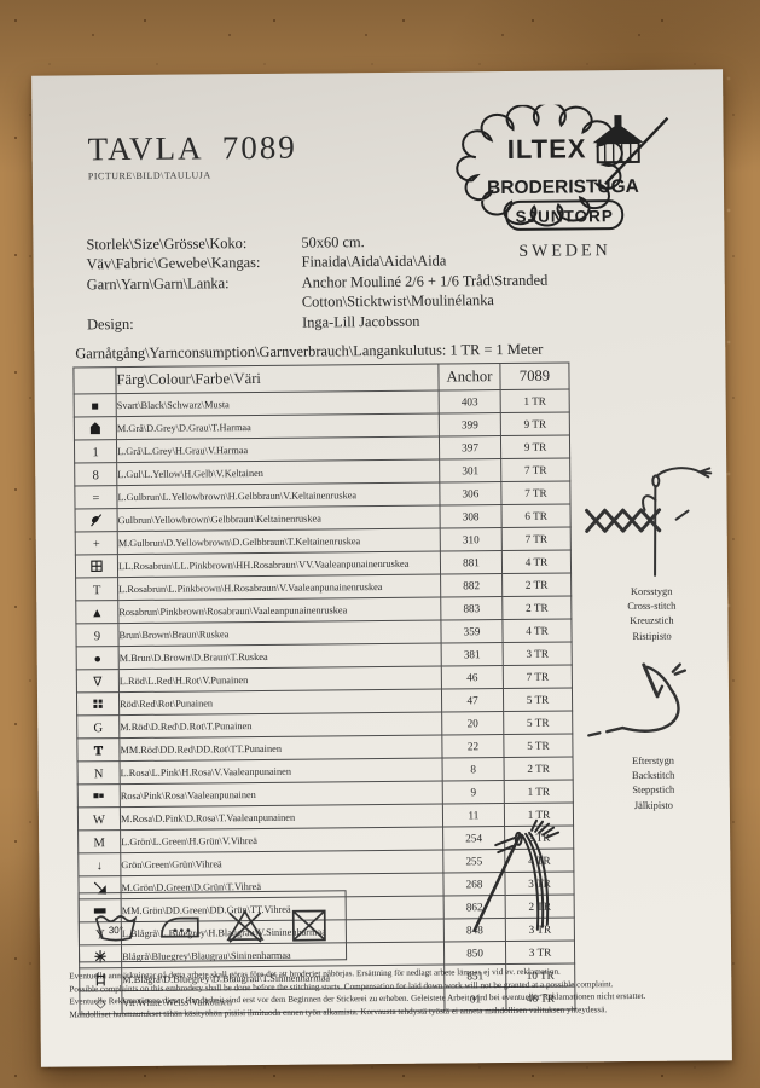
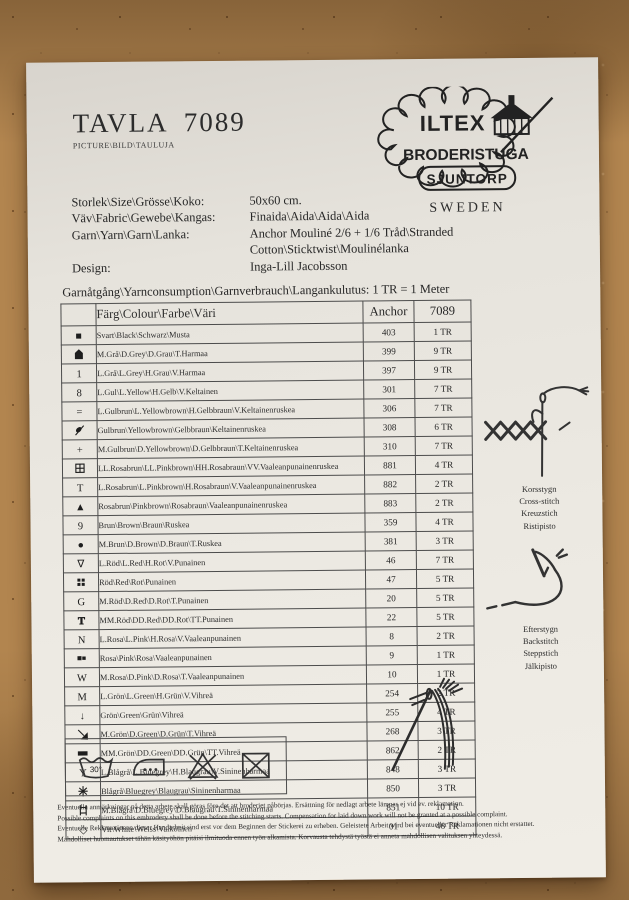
  TAVLA 7089
  PICTURE\BILD\TAULUJA
  ILTEX
  BRODERISTUGA
  SJUNTORP
  SWEDEN
  Storlek\Size\Grösse\Koko:
  50x60 cm.
  Väv\Fabric\Gewebe\Kangas:
  Finaida\Aida\Aida\Aida
  Garn\Yarn\Garn\Lanka:
  Anchor Mouliné 2/6 + 1/6 Tråd\Stranded Cotton\Sticktwist\Moulinélanka
  Design:
  Inga-Lill Jacobsson
  Garnåtgång\Yarnconsumption\Garnverbrauch\Langankulutus: 1 TR = 1 Meter
  	Färg\Colour\Farbe\Väri	Anchor	7089
  ■	Svart\Black\Schwarz\Musta	403	1 TR
  	M.Grå\D.Grey\D.Grau\T.Harmaa	399	9 TR
  1	L.Grå\L.Grey\H.Grau\V.Harmaa	397	9 TR
  8	L.Gul\L.Yellow\H.Gelb\V.Keltainen	301	7 TR
  =	L.Gulbrun\L.Yellowbrown\H.Gelbbraun\V.Keltainenruskea	306	7 TR
  	Gulbrun\Yellowbrown\Gelbbraun\Keltainenruskea	308	6 TR
  +	M.Gulbrun\D.Yellowbrown\D.Gelbbraun\T.Keltainenruskea	310	7 TR
  	LL.Rosabrun\LL.Pinkbrown\HH.Rosabraun\VV.Vaaleanpunainenruskea	881	4 TR
  T	L.Rosabrun\L.Pinkbrown\H.Rosabraun\V.Vaaleanpunainenruskea	882	2 TR
  ▲	Rosabrun\Pinkbrown\Rosabraun\Vaaleanpunainenruskea	883	2 TR
  9	Brun\Brown\Braun\Ruskea	359	4 TR
  ●	M.Brun\D.Brown\D.Braun\T.Ruskea	381	3 TR
  ∇	L.Röd\L.Red\H.Rot\V.Punainen	46	7 TR
  	Röd\Red\Rot\Punainen	47	5 TR
  G	M.Röd\D.Red\D.Rot\T.Punainen	20	5 TR
  T	MM.Röd\DD.Red\DD.Rot\TT.Punainen	22	5 TR
  N	L.Rosa\L.Pink\H.Rosa\V.Vaaleanpunainen	8	2 TR
  	Rosa\Pink\Rosa\Vaaleanpunainen	9	1 TR
- W	M.Rosa\D.Pink\D.Rosa\T.Vaaleanpunainen	11	1 TR
+ W	M.Rosa\D.Pink\D.Rosa\T.Vaaleanpunainen	10	1 TR
  M	L.Grön\L.Green\H.Grün\V.Vihreä	254	2 T
  ↓	Grön\Green\Grün\Vihreä	255	4 TR
  	M.Grön\D.Green\D.Grün\T.Vihreä	268	3 T
  	MM.Grön\DD.Green\DD.Grün\TT.Vihreä	862	2 T
  	L.Blågrå\L.Bluegry\H.BlaurauV.Sininenharma	88	3 TR
  	Blågrå\Bluegrey\Blaugrau\Sininenharmaa	850	3 TR
  	M.Blågrå\D.Bluegrey\D.Blaugrau\T.Sininenharmaa	851	10 TR
  ◇	Vit\White\Weiss\Valkoinen	01	46 TR
  Korsstygn
  Cross-stitch
  Kreuzstich
  Ristipisto
  Efterstygn
  Backstitch
  Steppstich
  Jälkipisto
  30°
  Eventuella anmärkningar på detta arbete skall göras före det att broderiet påbörjas. Ersättning för nedlagt arbete lämnas ej vid ev. reklamation.
  Possible complaints on this embrodery shall be done before the stitching starts. Compensation for laid down work will not be granted at a possible complaint.
  Eventuelle Reklamationen dieser Handarbeit sind erst vor dem Beginnen der Stickerei zu erheben. Geleistete Arbeit wird bei eventueller Reklamationen nicht erstattet.
  Mahdolliset huomautukset tähän käsityöhön pitäisi ilmituoda ennen työn alkamista. Korvausta tehdystä työstä ei anneta mahdollisen valituksen yhteydessä.
